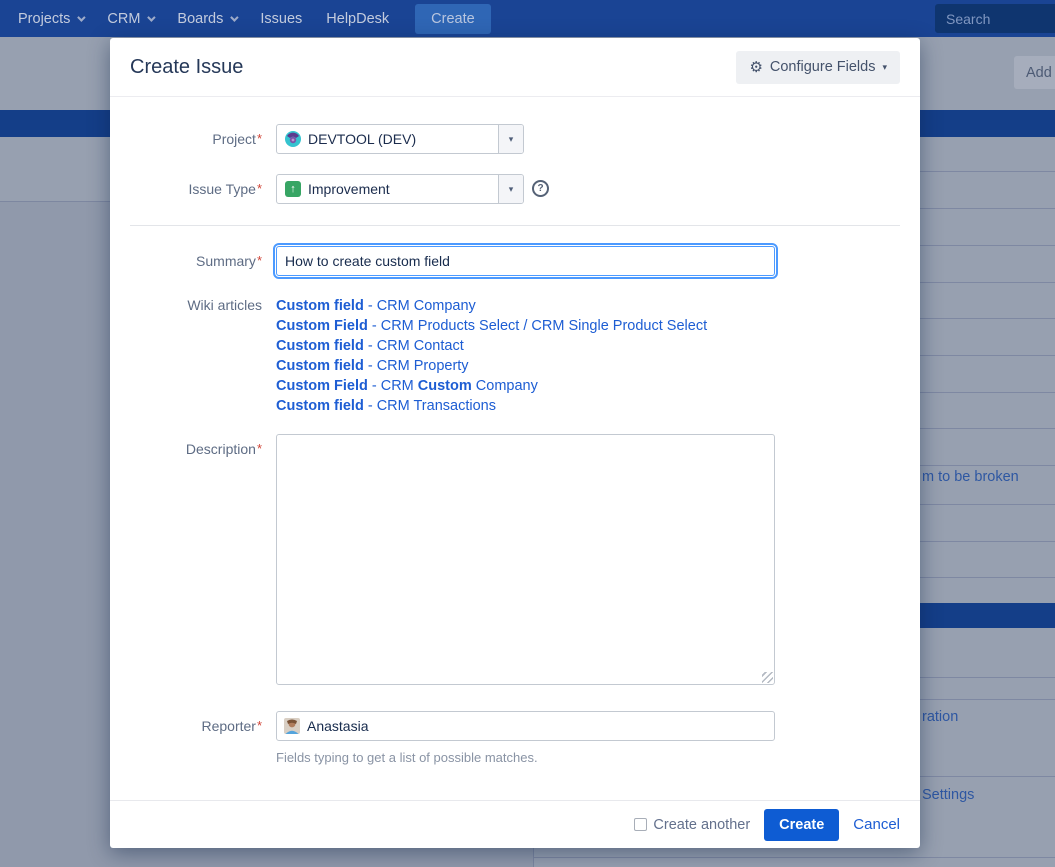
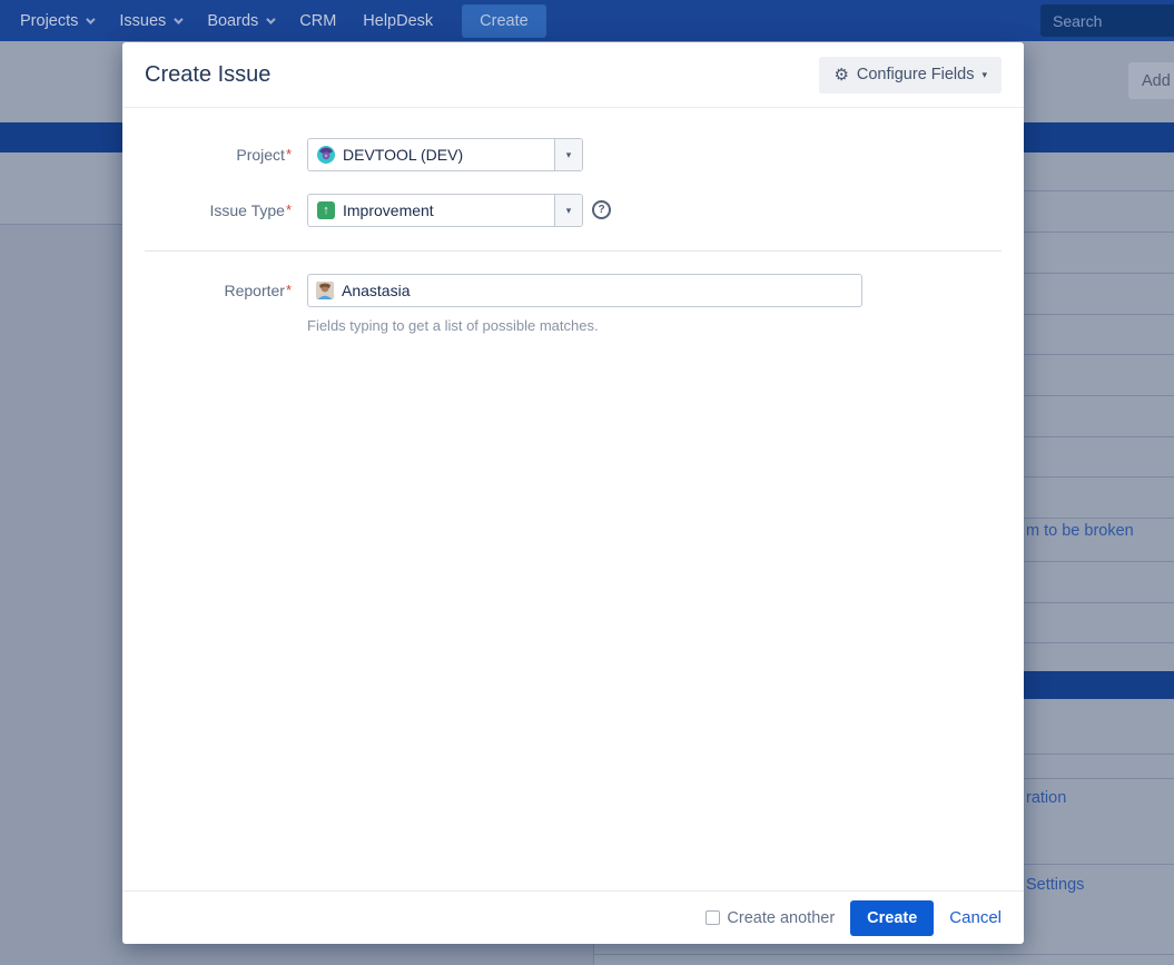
  Add
  m to be broken
  ration
  Settings
  Projects
- CRM
+ Issues
  Boards
- Issues
+ CRM
  HelpDesk
  Create
  Search
  Create Issue
  ⚙
  Configure Fields
  ▾
  Project*
  DEVTOOL (DEV)
  ▾
  Issue Type*
  ↑
  Improvement
  ▾
  ?
- Summary*
- How to create custom field
- Wiki articles
- Custom field - CRM Company
- Custom Field - CRM Products Select / CRM Single Product Select
- Custom field - CRM Contact
- Custom field - CRM Property
- Custom Field - CRM Custom Company
- Custom field - CRM Transactions
- Description*
  Reporter*
  Anastasia
  Fields typing to get a list of possible matches.
  Create another
  Create
  Cancel
